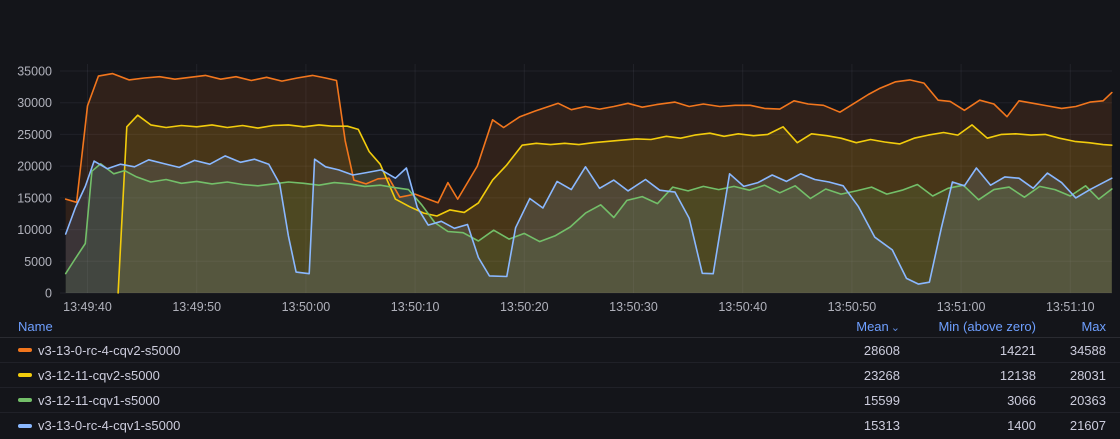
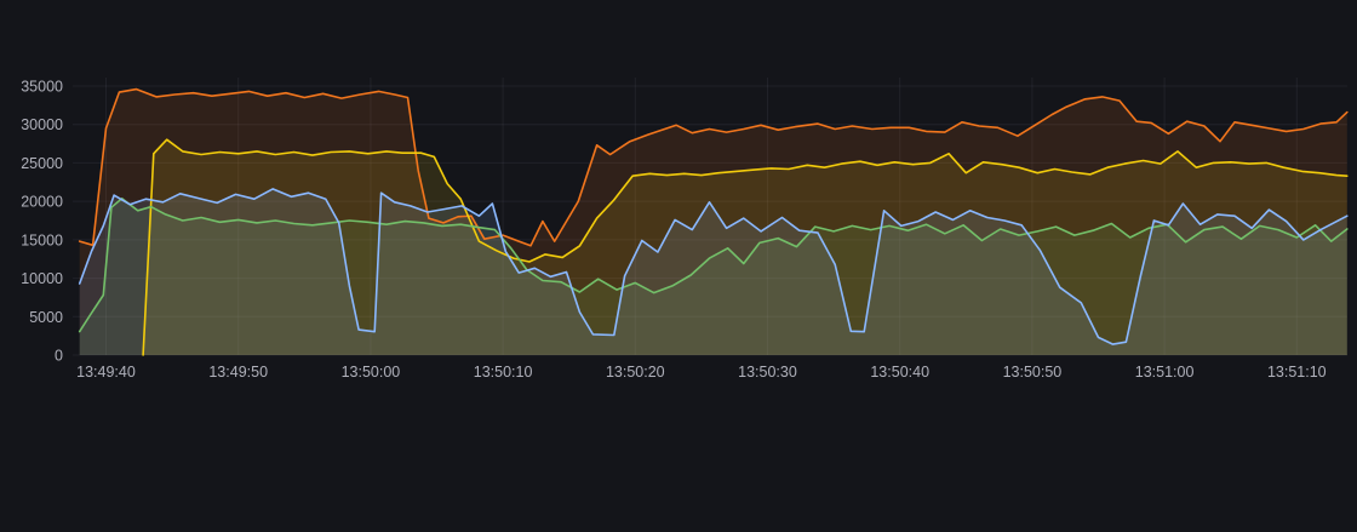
  0
  5000
  10000
  15000
  20000
  25000
  30000
  35000
  13:49:40
  13:49:50
  13:50:00
  13:50:10
  13:50:20
  13:50:30
  13:50:40
  13:50:50
  13:51:00
  13:51:10
- Name
- Mean ⌄
- Min (above zero)
- Max
- v3-13-0-rc-4-cqv2-s5000
- 28608
- 14221
- 34588
- v3-12-11-cqv2-s5000
- 23268
- 12138
- 28031
- v3-12-11-cqv1-s5000
- 15599
- 3066
- 20363
- v3-13-0-rc-4-cqv1-s5000
- 15313
- 1400
- 21607
